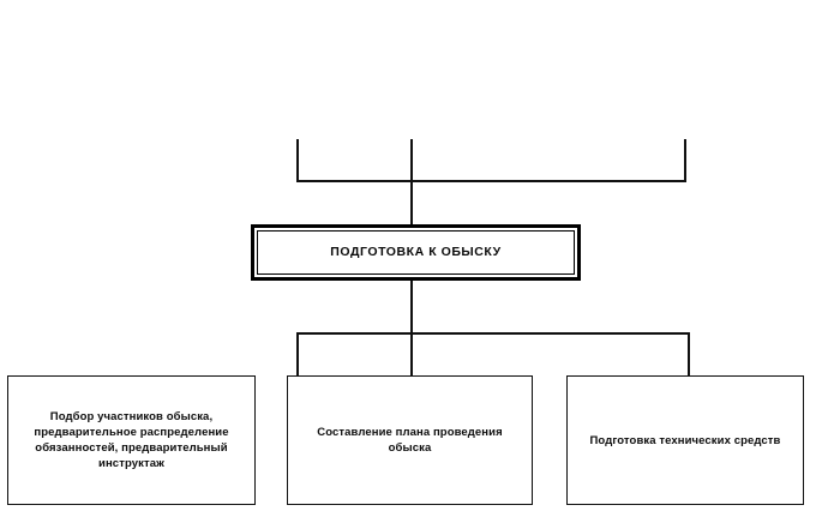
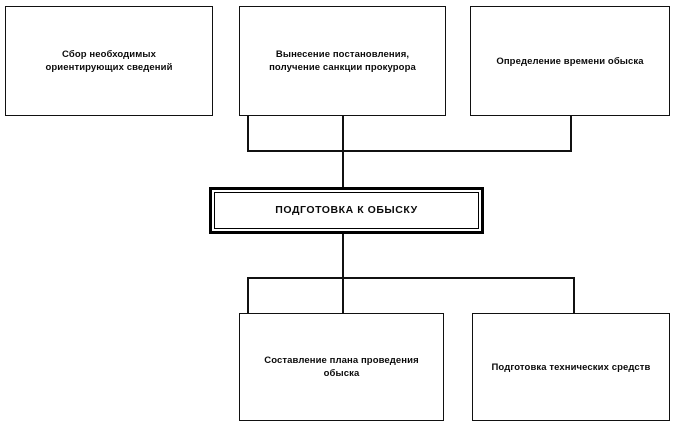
+ Сбор необходимых
+ ориентирующих сведений
+ Вынесение постановления,
+ получение санкции прокурора
+ Определение времени обыска
  ПОДГОТОВКА К ОБЫСКУ
- Подбор участников обыска,
- предварительное распределение
- обязанностей, предварительный
- инструктаж
  Составление плана проведения обыска
  Подготовка технических средств
